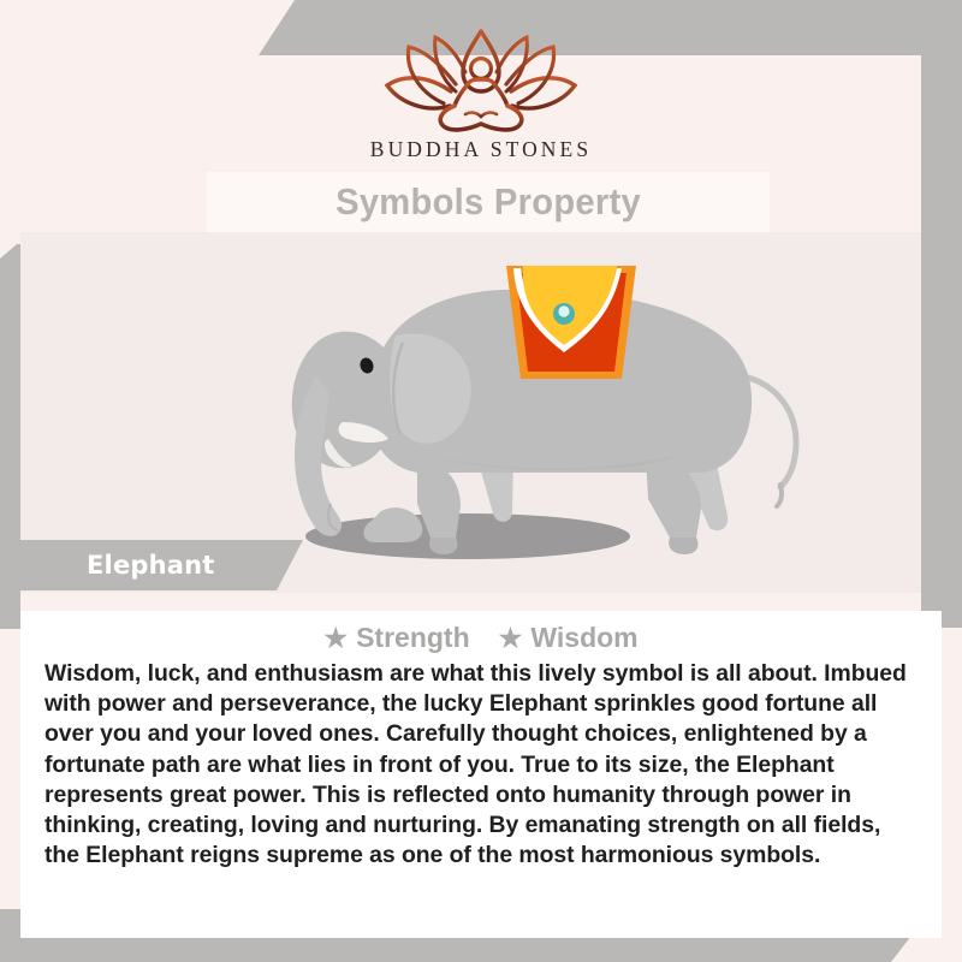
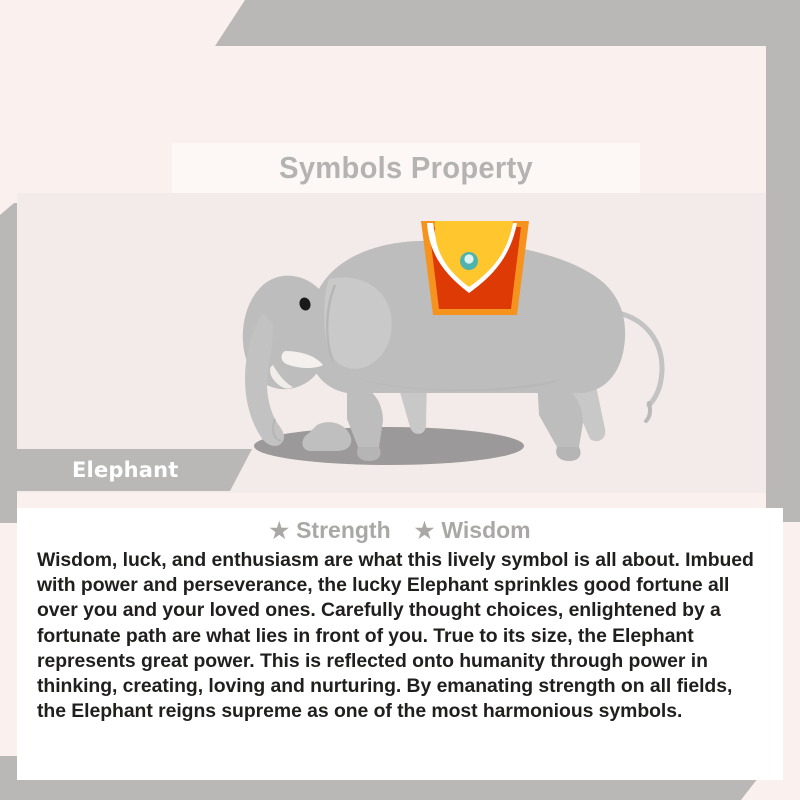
- BUDDHA STONES
  Symbols Property
  Elephant
  ★
  Strength
  ★
  Wisdom
  Wisdom, luck, and enthusiasm are what this lively symbol is all about. Imbued with power and perseverance, the lucky Elephant sprinkles good fortune all over you and your loved ones. Carefully thought choices, enlightened by a fortunate path are what lies in front of you. True to its size, the Elephant represents great power. This is reflected onto humanity through power in thinking, creating, loving and nurturing. By emanating strength on all fields, the Elephant reigns supreme as one of the most harmonious symbols.
